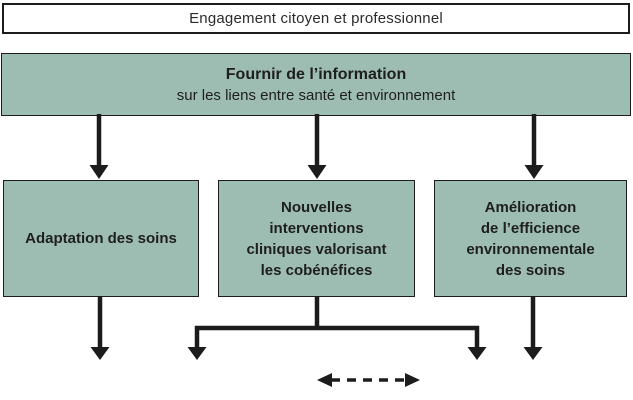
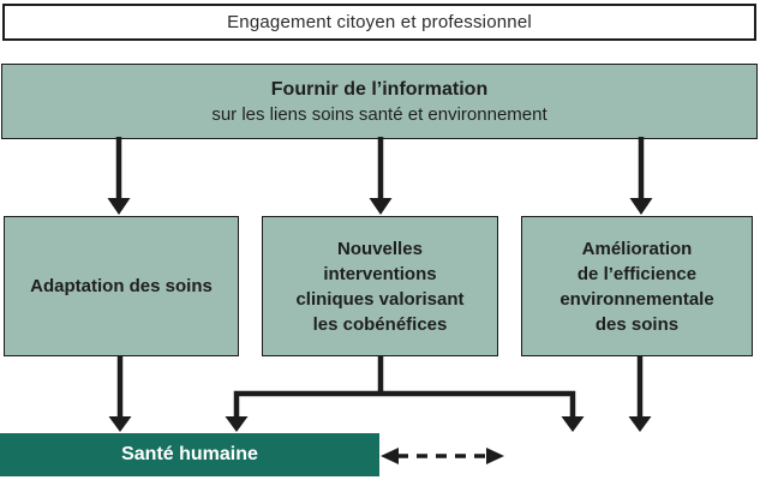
  Engagement citoyen et professionnel
  Fournir de l’information
- sur les liens entre santé et environnement
+ sur les liens soins santé et environnement
  Adaptation des soins
  Nouvelles
  interventions
  cliniques valorisant
  les cobénéfices
  Amélioration
  de l’efficience
  environnementale
  des soins
+ Santé humaine
